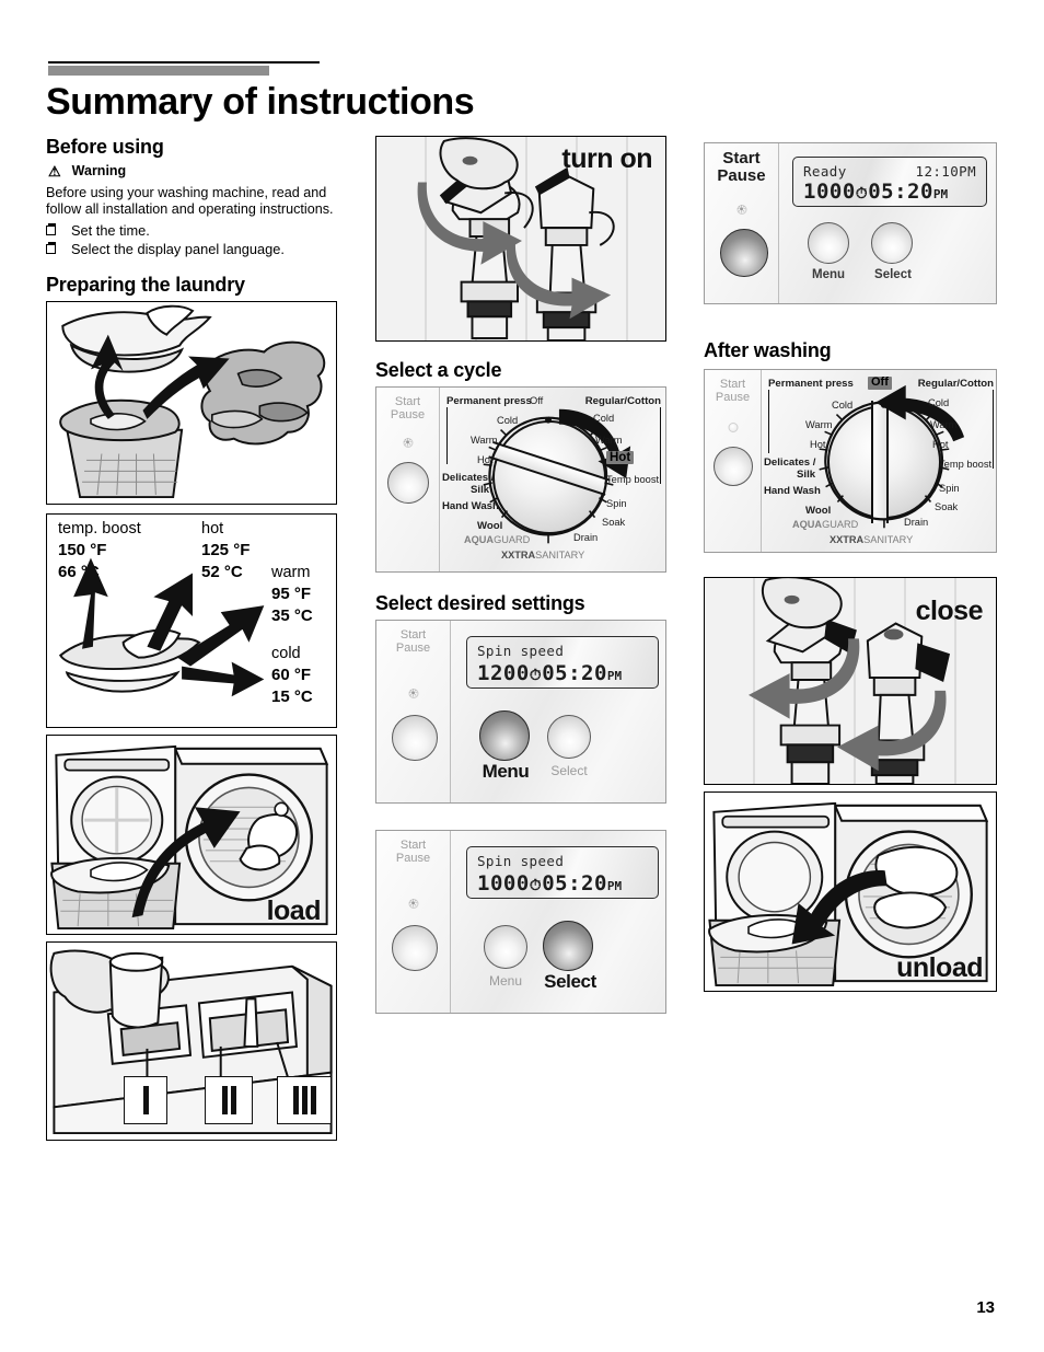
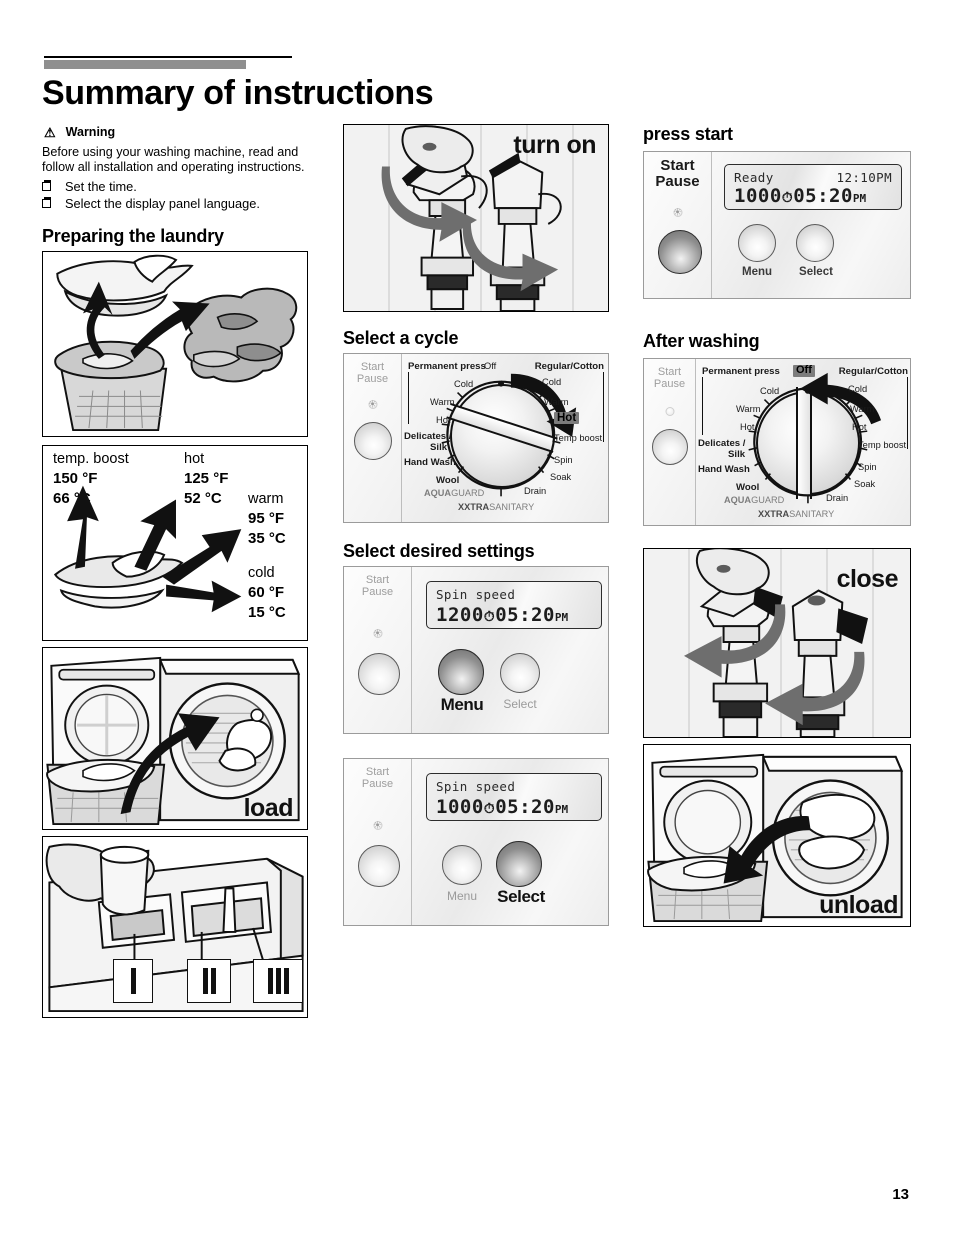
  Summary of instructions
- Before using
  ⚠
  Warning
  Before using your washing machine, read and follow all installation and operating instructions.
  Set the time.
  Select the display panel language.
  Preparing the laundry
  temp. boost
  150 °F
  66 °
  hot
  125 °F
  52 °C
  warm
  95 °F
  35 °C
  cold
  60 °F
  15 °C
  load
  turn on
  Select a cycle
  Start
  Pause
  Permanent press
  Regular/Cotton
  Off
  Cold
  Warm
  Hot
  Cold
  Warm
  Hot
  Temp boost
  Delicates /
  Silk
  Hand Wash
  Wool
  Spin
  Soak
  Drain
  AQUAGUARD
  XXTRASANITARY
  Select desired settings
  Start
  Pause
  Spin speed
  1200⏱05:20PM
  Menu
  Select
  Start
  Pause
  Spin speed
  1000⏱05:20PM
  Menu
  Select
+ press start
  Start
  Pause
  Ready
  12:10PM
  1000⏱05:20PM
  Menu
  Select
  After washing
  Start
  Pause
  Permanent press
  Regular/Cotton
  Off
  Cold
  Warm
  Hot
  Cold
  Warm
  Hot
  Temp boost
  Delicates /
  Silk
  Hand Wash
  Wool
  Spin
  Soak
  Drain
  AQUAGUARD
  XXTRASANITARY
  close
  unload
  13
